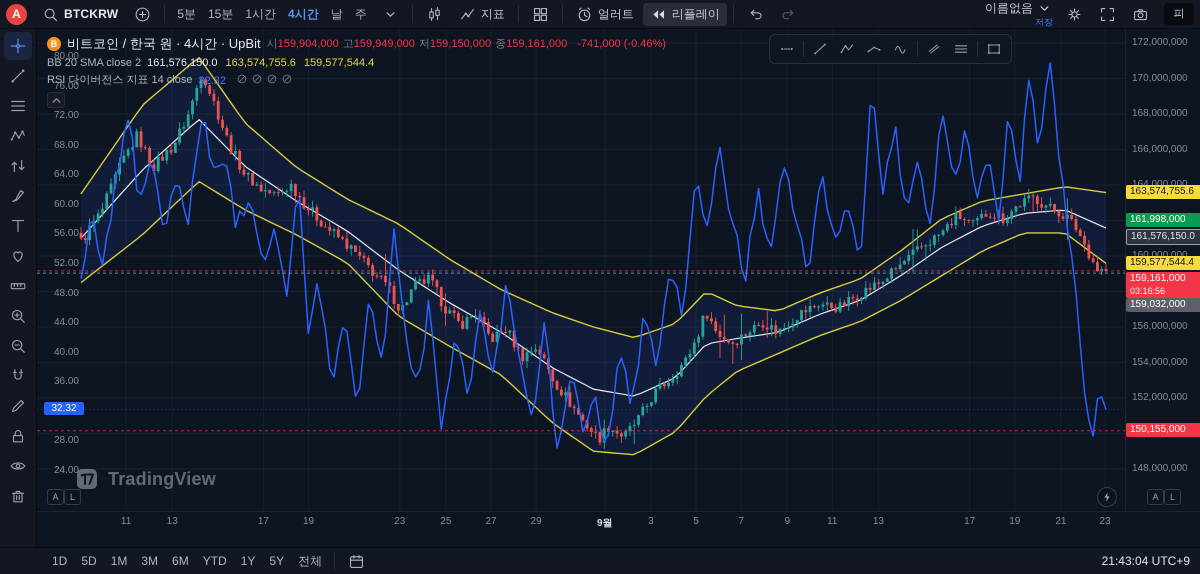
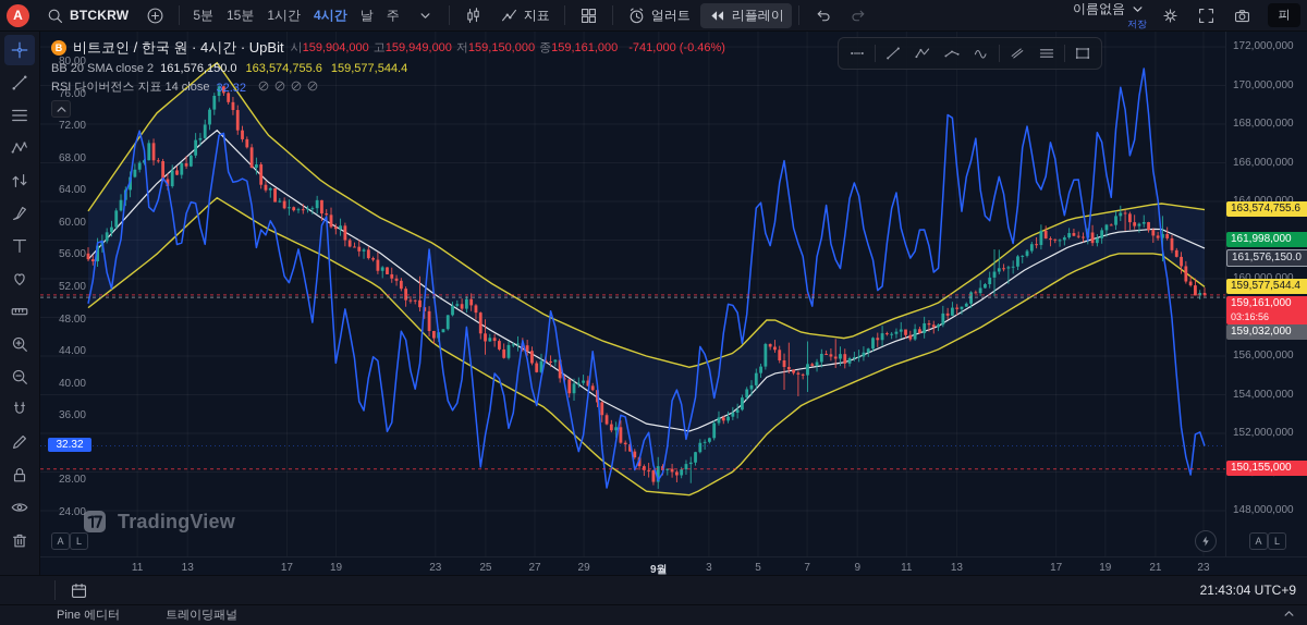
  A
  BTCKRW
  5분
  15분
  1시간
  4시간
  날
  주
  지표
  얼러트
  리플레이
  이름없음
  저장
  피
  80.00
  76.00
  72.00
  68.00
  64.00
  60.00
  56.00
  52.00
  48.00
  44.00
  40.00
  36.00
  28.00
  24.00
  172,000,000
  170,000,000
  168,000,000
  166,000,000
  156,000,000
  154,000,000
  152,000,000
  148,000,000
  11
  13
  17
  19
  23
  25
  27
  29
  9월
  3
  5
  7
  9
  11
  13
  17
  19
  21
  23
  163,574,755.6
  161,998,000
  161,576,150.0
  159,577,544.4
  159,161,000
  03:16:56
  159,032,000
  150,155,000
  32.32
  B
  비트코인 / 한국 원 · 4시간 · UpBit
  시
  159,904,000
  고
  159,949,000
  저
  159,150,000
  종
  159,161,000
  -741,000 (-0.46%)
  BB 20 SMA close 2
  161,576,150.0
  163,574,755.6
  159,577,544.4
  RSI 다이버전스 지표 14 close
  32.32
  TradingView
  A
  L
  A
  L
- 1D
- 5D
- 1M
- 3M
- 6M
- YTD
- 1Y
- 5Y
- 전체
  21:43:04 UTC+9
+ Pine 에디터
+ 트레이딩패널
